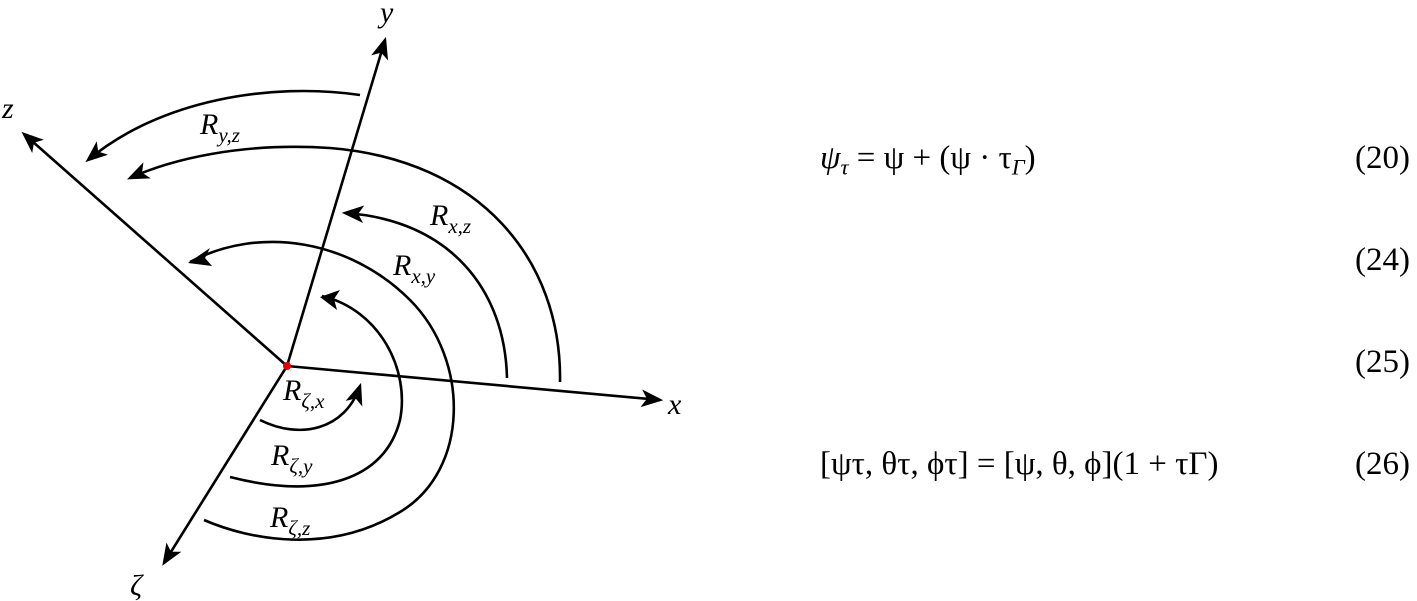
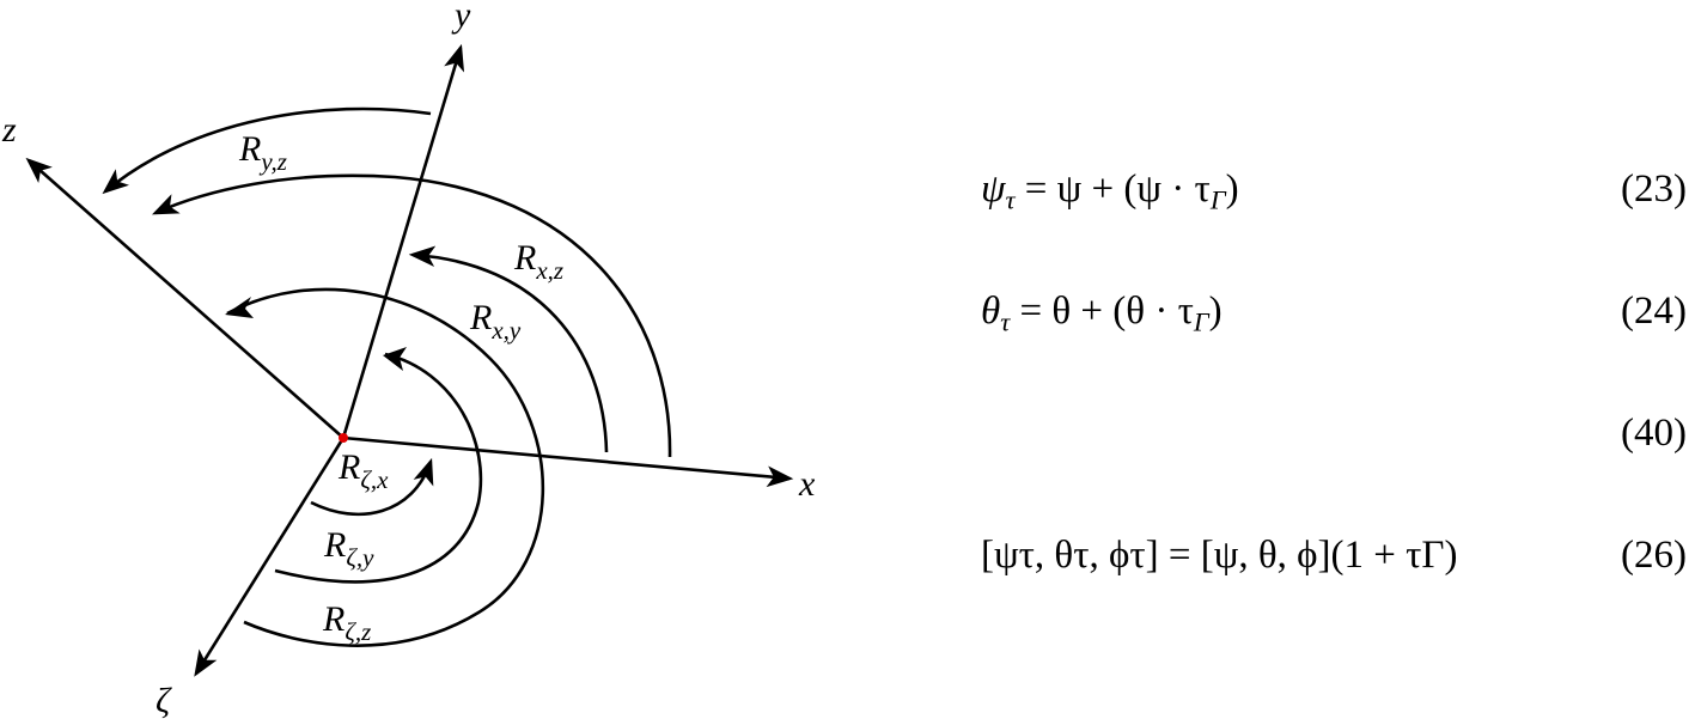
  y
  z
  x
  ζ
  Ry,z
  Rx,z
  Rx,y
  Rζ,x
  Rζ,y
  Rζ,z
  ψτ = ψ + (ψ · τΓ)
- (20)
+ (23)
+ θτ = θ + (θ · τΓ)
  (24)
- (25)
+ (40)
  [ψτ, θτ, ϕτ] = [ψ, θ, ϕ](1 + τΓ)
  (26)
